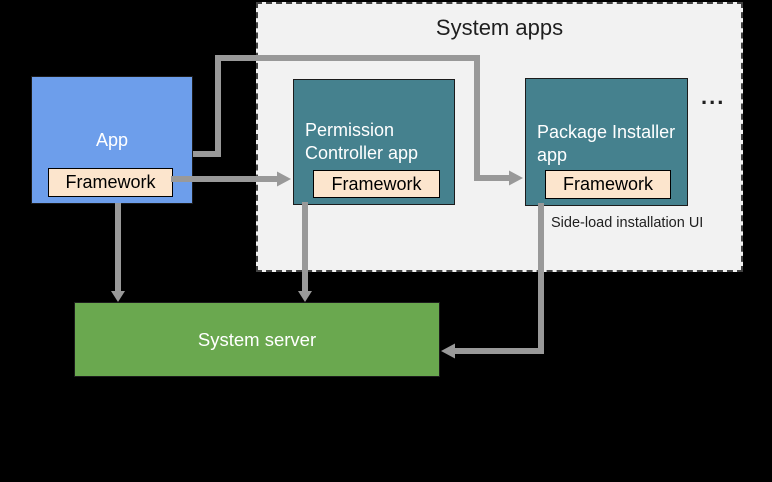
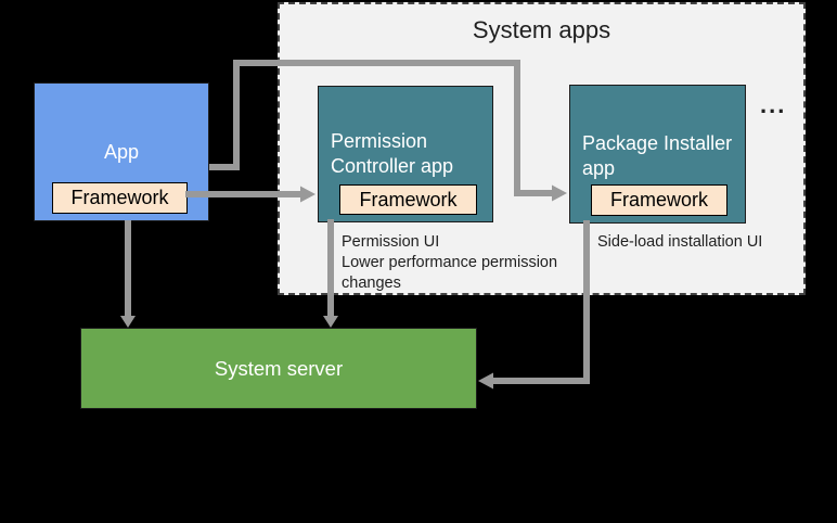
  System apps
  Permission Controller app
  Framework
  Package Installer app
  Framework
  ...
+ Permission UI
+ Lower performance permission changes
  Side-load installation UI
  App
  Framework
  System server
